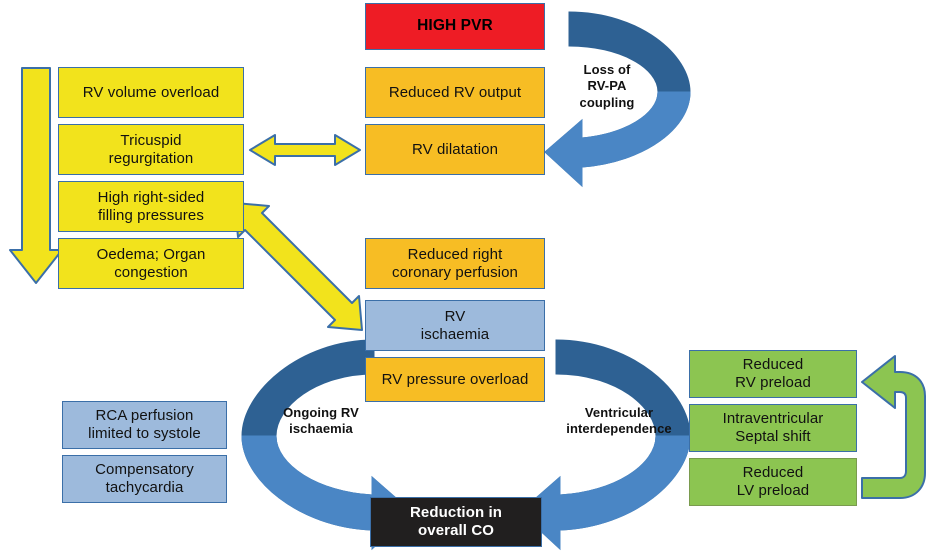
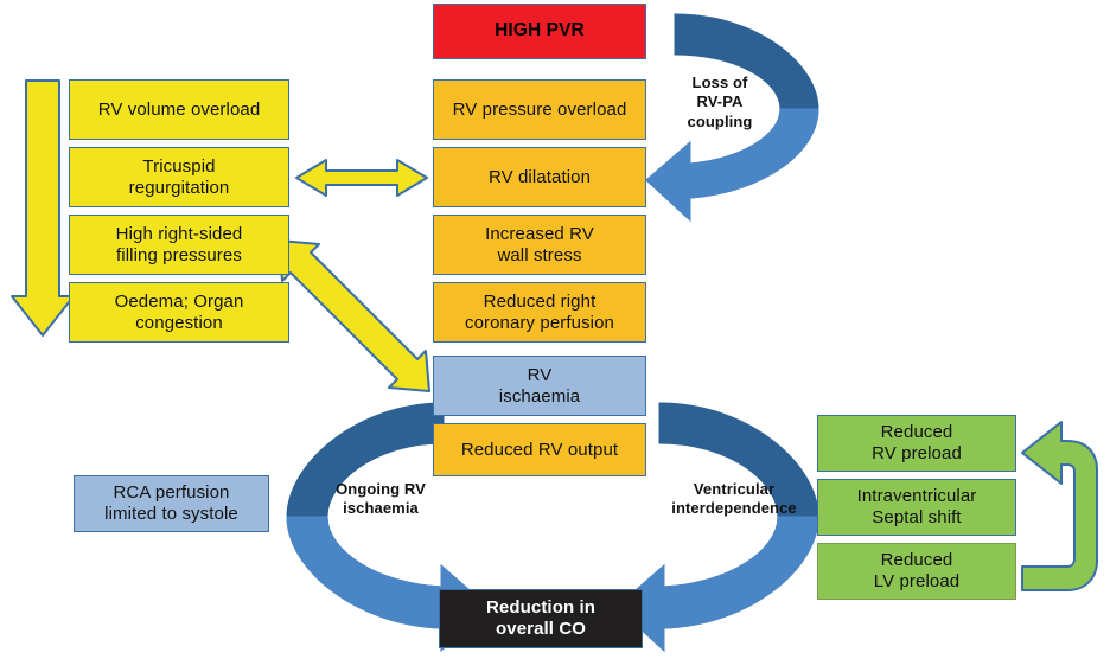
  HIGH PVR
  RV volume overload
  Tricuspid
  regurgitation
  High right-sided
  filling pressures
  Oedema; Organ
  congestion
- Reduced RV output
+ RV pressure overload
  RV dilatation
+ Increased RV
+ wall stress
  Reduced right
  coronary perfusion
  RV
  ischaemia
- RV pressure overload
+ Reduced RV output
  RCA perfusion
  limited to systole
- Compensatory
- tachycardia
  Reduced
  RV preload
  Intraventricular
  Septal shift
  Reduced
  LV preload
  Reduction in
  overall CO
  Loss of
  RV-PA
  coupling
  Ongoing RV
  ischaemia
  Ventricular
  interdependence
